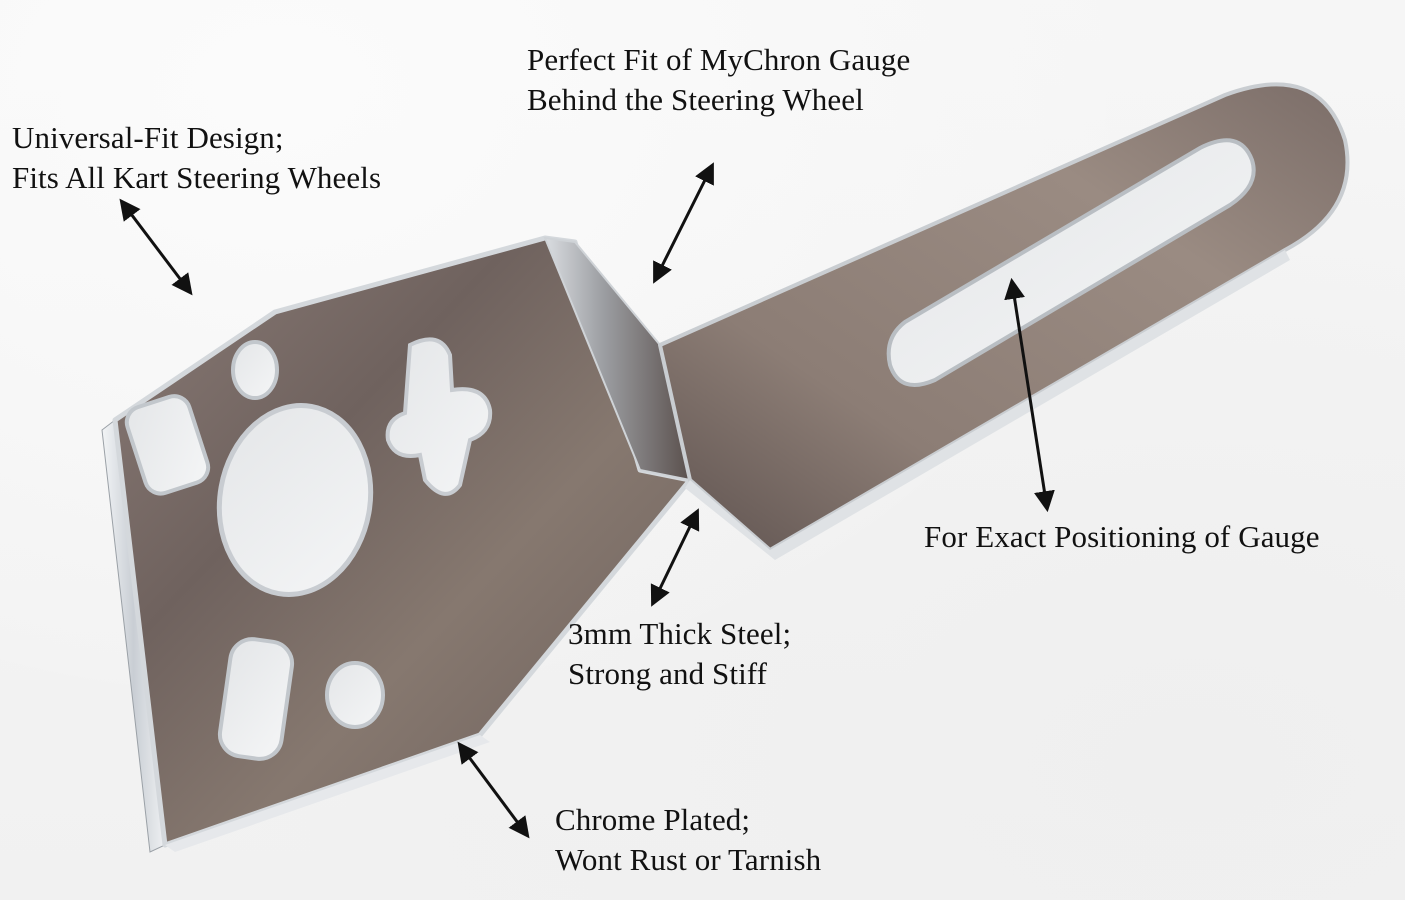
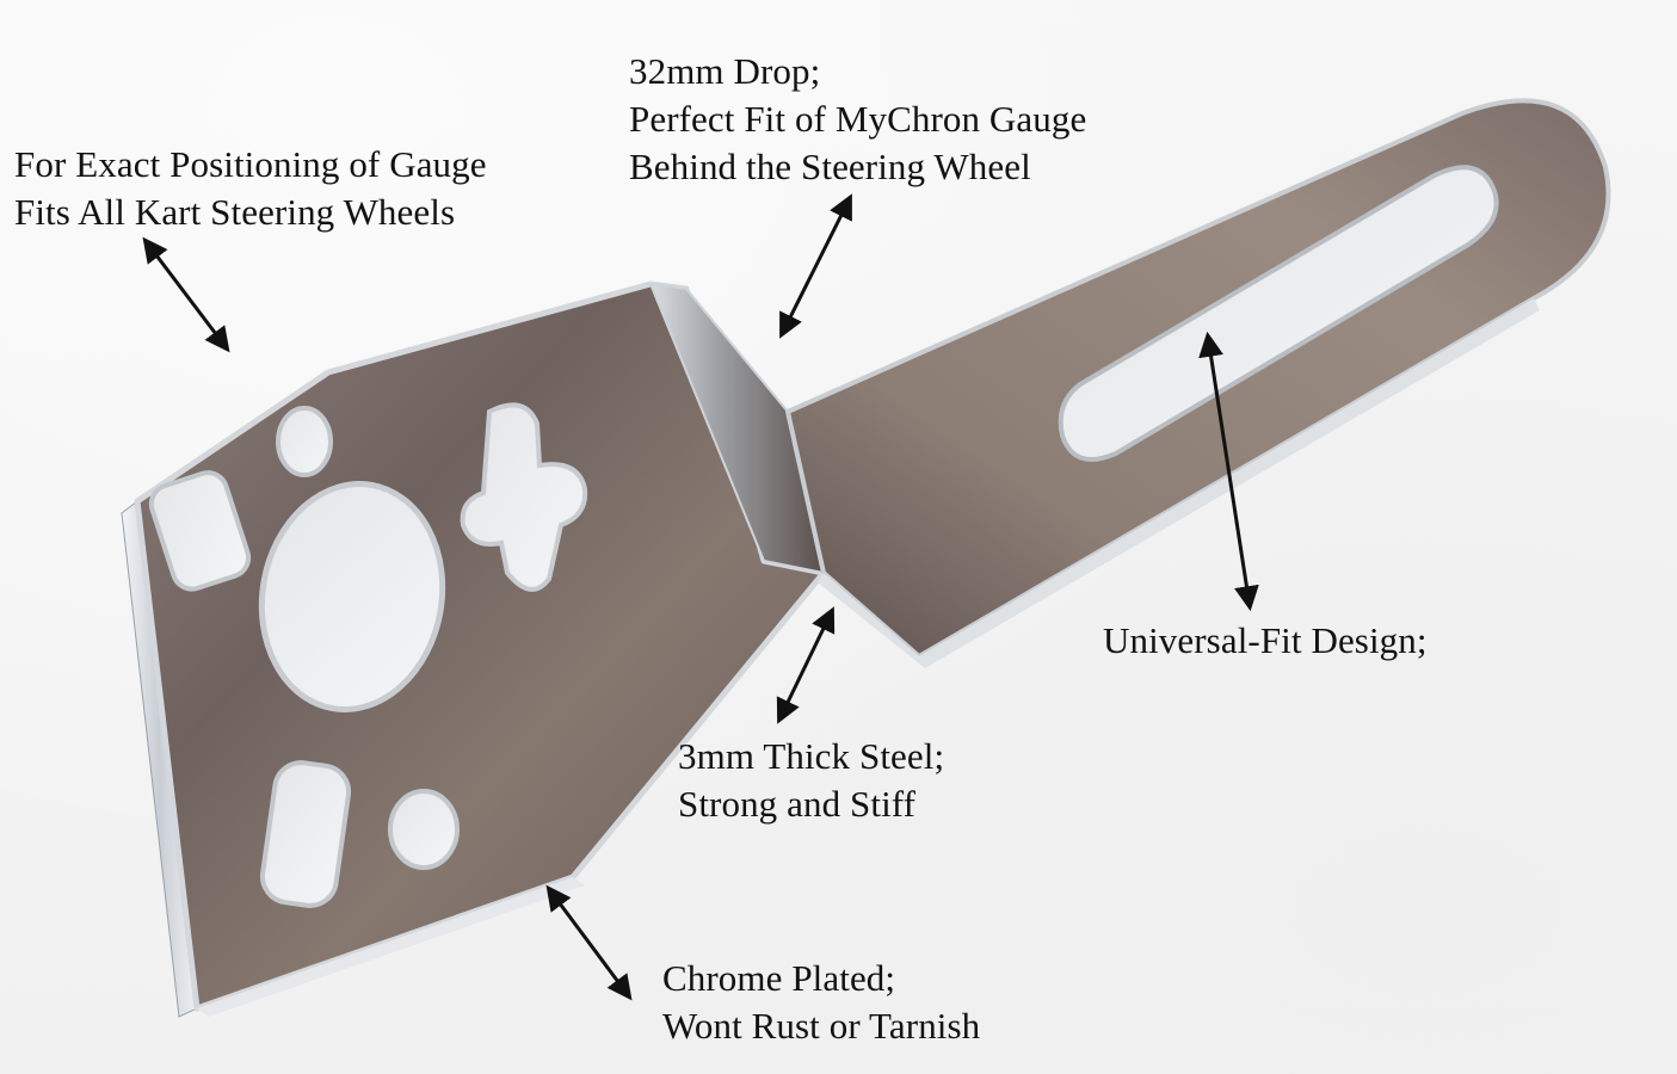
- Universal-Fit Design;
+ For Exact Positioning of Gauge
  Fits All Kart Steering Wheels
+ 32mm Drop;
  Perfect Fit of MyChron Gauge
  Behind the Steering Wheel
- For Exact Positioning of Gauge
+ Universal-Fit Design;
  3mm Thick Steel;
  Strong and Stiff
  Chrome Plated;
  Wont Rust or Tarnish
